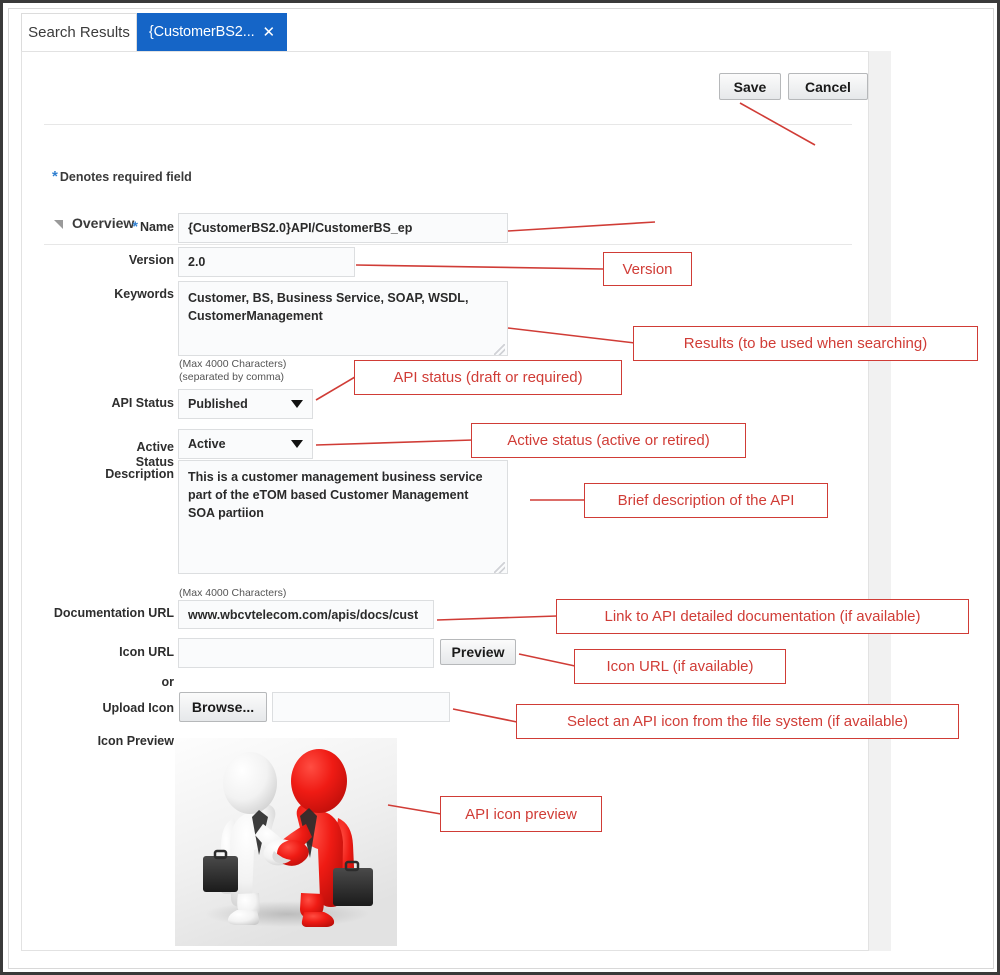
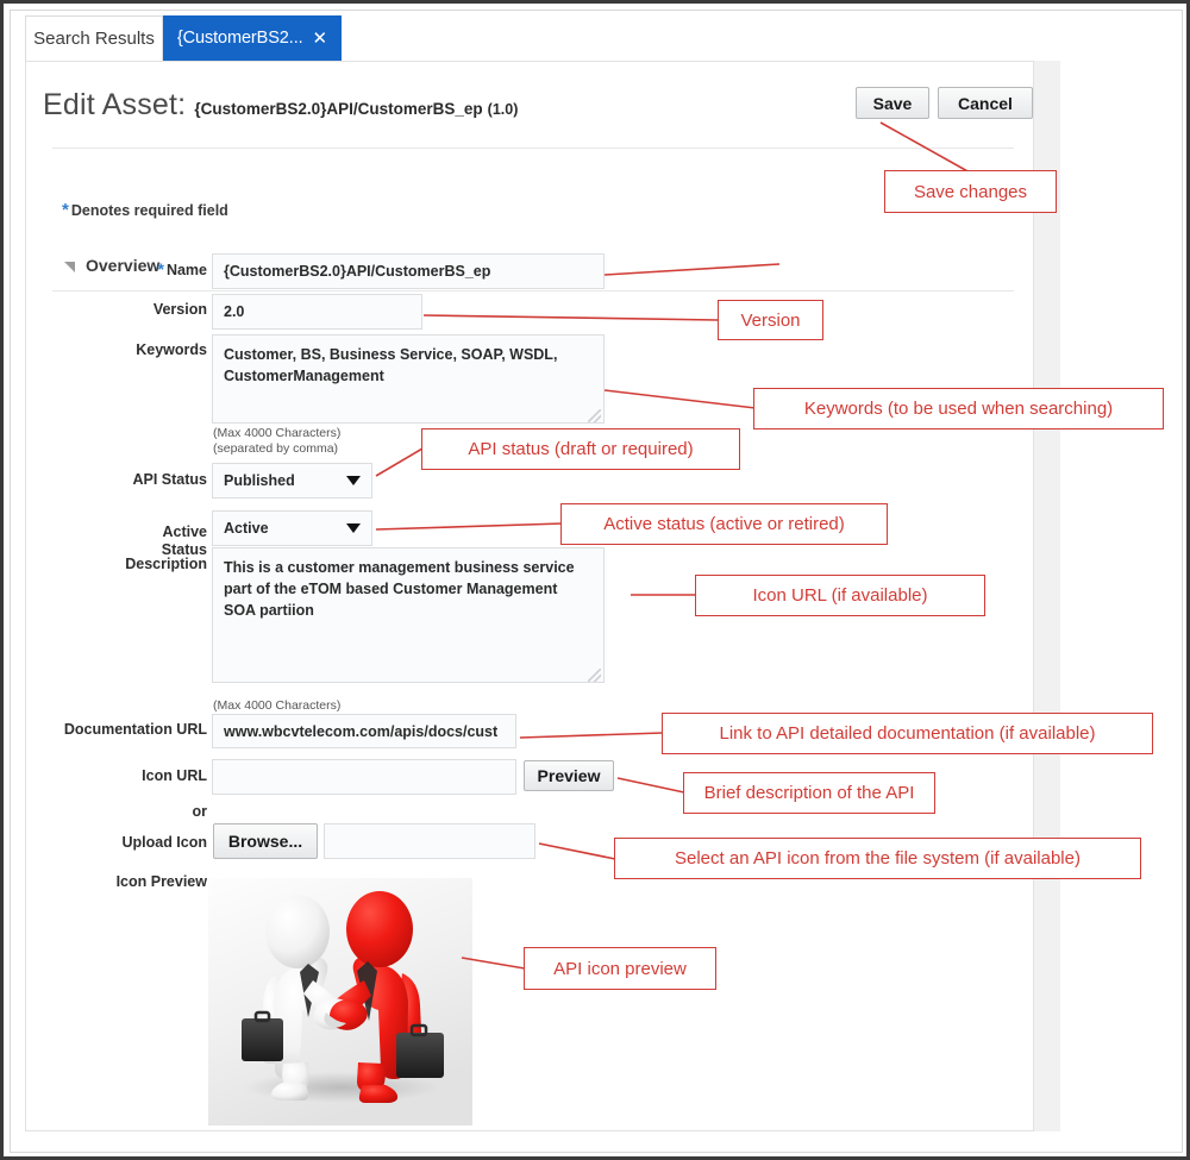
  Search Results
  {CustomerBS2...
  ✕
+ Edit Asset: {CustomerBS2.0}API/CustomerBS_ep (1.0)
  Save
  Cancel
  * Denotes required field
  Overview
  * Name
  {CustomerBS2.0}API/CustomerBS_ep
  Version
  2.0
  Keywords
  (Max 4000 Characters)
  (separated by comma)
  API Status
  Published
  Active
  Status
  Active
  Description
  (Max 4000 Characters)
  Documentation URL
  www.wbcvtelecom.com/apis/docs/cust
  Icon URL
  Preview
  or
  Upload Icon
  Browse...
  Icon Preview
+ Save changes
  Version
- Results (to be used when searching)
+ Keywords (to be used when searching)
  API status (draft or required)
  Active status (active or retired)
- Brief description of the API
+ Icon URL (if available)
  Link to API detailed documentation (if available)
- Icon URL (if available)
+ Brief description of the API
  Select an API icon from the file system (if available)
  API icon preview
